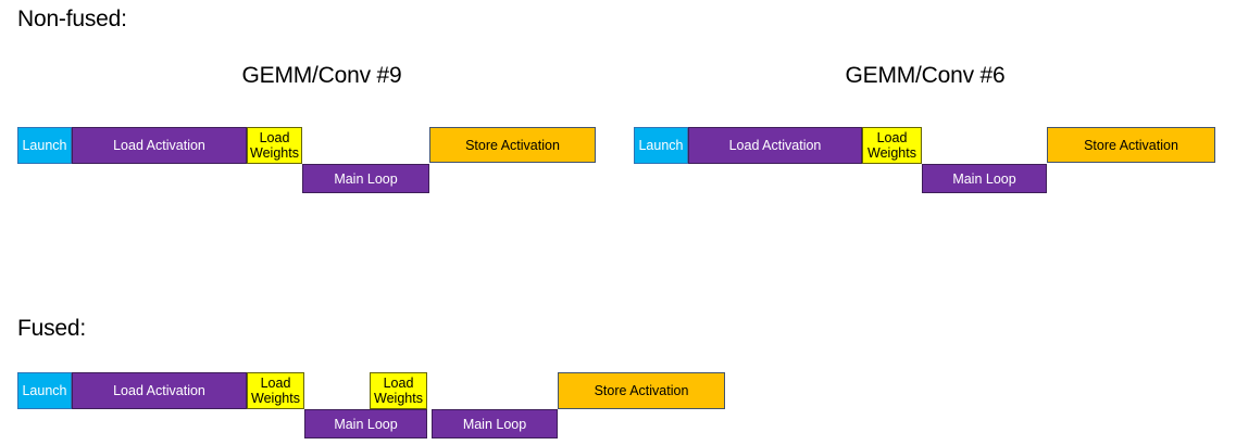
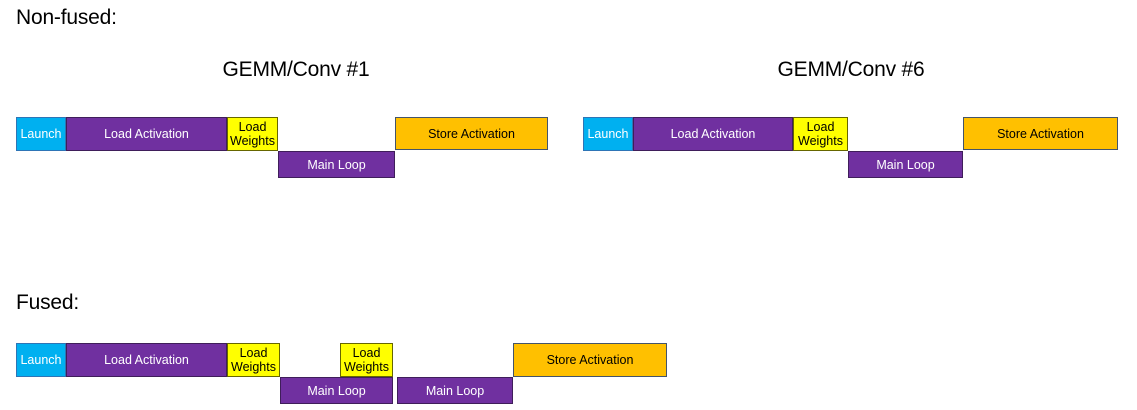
  Non-fused:
- GEMM/Conv #9
+ GEMM/Conv #1
  GEMM/Conv #6
  Fused:
  Launch
  Load Activation
  Load Weights
  Main Loop
  Store Activation
  Launch
  Load Activation
  Load Weights
  Main Loop
  Store Activation
  Launch
  Load Activation
  Load Weights
  Load Weights
  Main Loop
  Main Loop
  Store Activation
